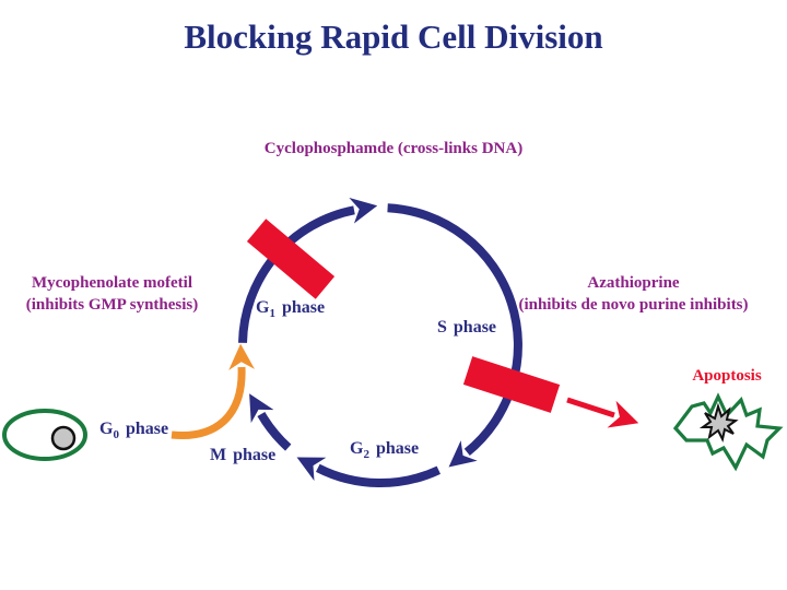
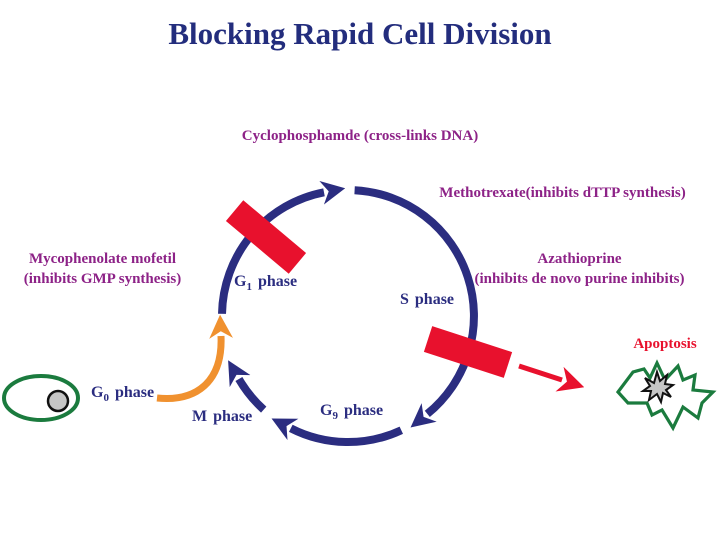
  Blocking Rapid Cell Division
  Cyclophosphamde (cross-links DNA)
+ Methotrexate(inhibits dTTP synthesis)
  Mycophenolate mofetil
  (inhibits GMP synthesis)
  Azathioprine
  (inhibits de novo purine inhibits)
  G1 phase
  S phase
- G2 phase
+ G9 phase
  M phase
  G0 phase
  Apoptosis
